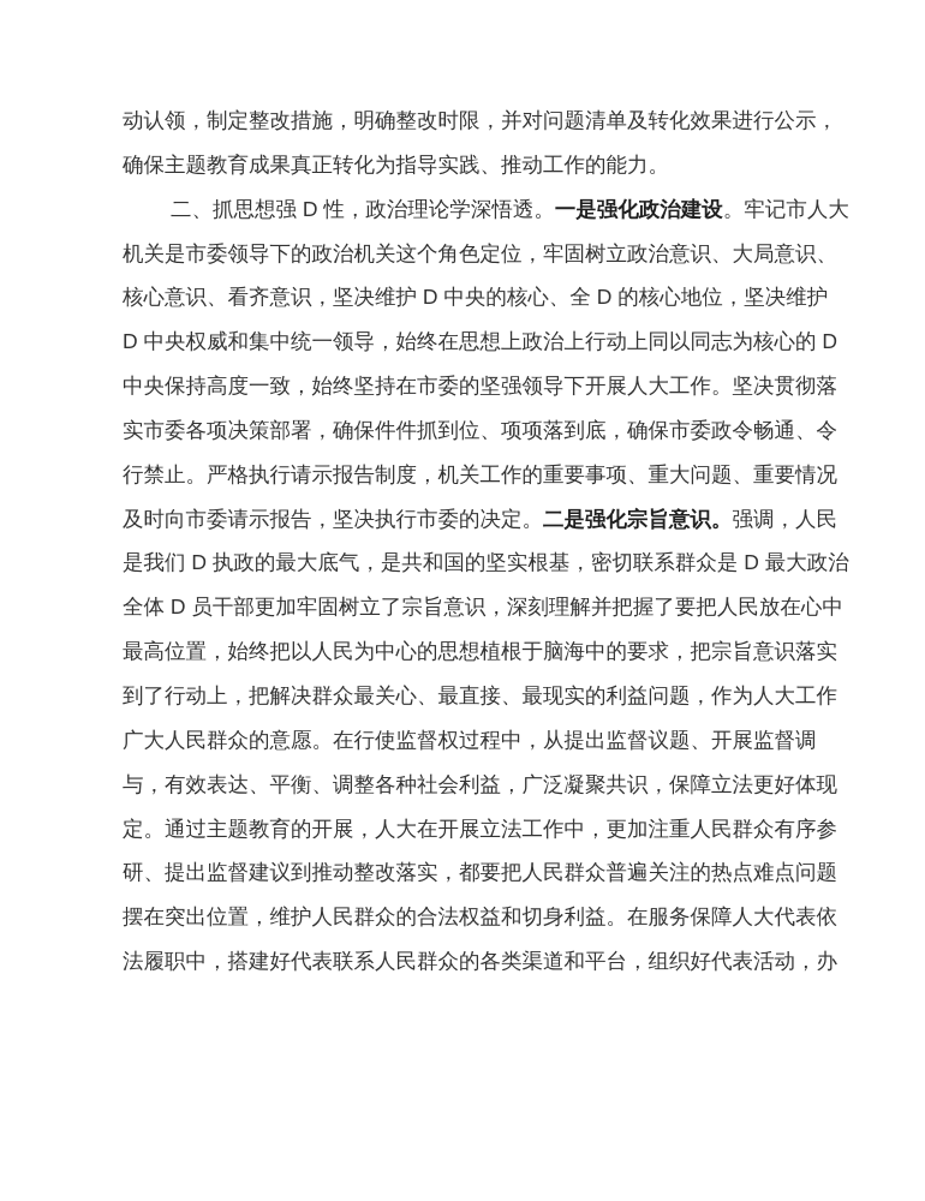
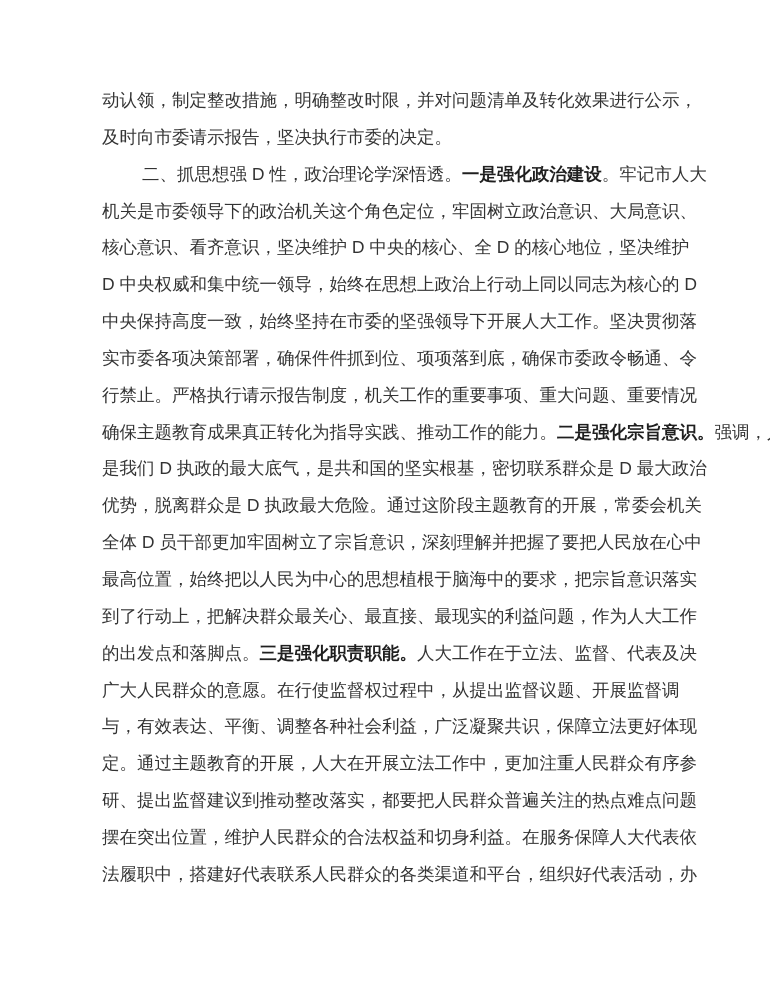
  动认领，制定整改措施，明确整改时限，并对问题清单及转化效果进行公示，
- 确保主题教育成果真正转化为指导实践、推动工作的能力。
+ 及时向市委请示报告，坚决执行市委的决定。
  二、抓思想强 D 性，政治理论学深悟透。一是强化政治建设。牢记市人大
  机关是市委领导下的政治机关这个角色定位，牢固树立政治意识、大局意识、
  核心意识、看齐意识，坚决维护 D 中央的核心、全 D 的核心地位，坚决维护
  D 中央权威和集中统一领导，始终在思想上政治上行动上同以同志为核心的 D
  中央保持高度一致，始终坚持在市委的坚强领导下开展人大工作。坚决贯彻落
  实市委各项决策部署，确保件件抓到位、项项落到底，确保市委政令畅通、令
  行禁止。严格执行请示报告制度，机关工作的重要事项、重大问题、重要情况
- 及时向市委请示报告，坚决执行市委的决定。二是强化宗旨意识。强调，人民
+ 确保主题教育成果真正转化为指导实践、推动工作的能力。二是强化宗旨意识。强调，
  是我们 D 执政的最大底气，是共和国的坚实根基，密切联系群众是 D 最大政治
+ 优势，脱离群众是 D 执政最大危险。通过这阶段主题教育的开展，常委会机关
  全体 D 员干部更加牢固树立了宗旨意识，深刻理解并把握了要把人民放在心中
  最高位置，始终把以人民为中心的思想植根于脑海中的要求，把宗旨意识落实
  到了行动上，把解决群众最关心、最直接、最现实的利益问题，作为人大工作
+ 的出发点和落脚点。三是强化职责职能。人大工作在于立法、监督、代表及决
  广大人民群众的意愿。在行使监督权过程中，从提出监督议题、开展监督调
  与，有效表达、平衡、调整各种社会利益，广泛凝聚共识，保障立法更好体现
  定。通过主题教育的开展，人大在开展立法工作中，更加注重人民群众有序参
  研、提出监督建议到推动整改落实，都要把人民群众普遍关注的热点难点问题
  摆在突出位置，维护人民群众的合法权益和切身利益。在服务保障人大代表依
  法履职中，搭建好代表联系人民群众的各类渠道和平台，组织好代表活动，办
